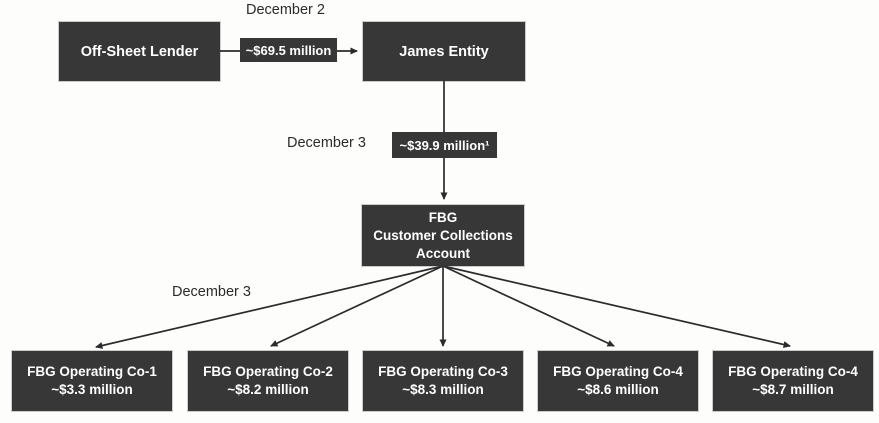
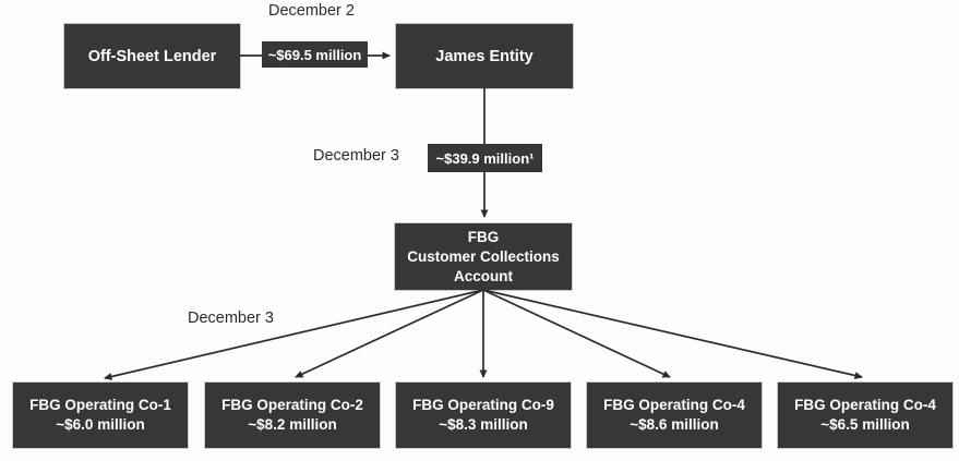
  Off-Sheet Lender
  James Entity
  FBG
  Customer Collections
  Account
  FBG Operating Co-1
- ~$3.3 million
+ ~$6.0 million
  FBG Operating Co-2
  ~$8.2 million
- FBG Operating Co-3
+ FBG Operating Co-9
  ~$8.3 million
  FBG Operating Co-4
  ~$8.6 million
  FBG Operating Co-4
- ~$8.7 million
+ ~$6.5 million
  ~$69.5 million
  ~$39.9 million¹
  December 2
  December 3
  December 3
